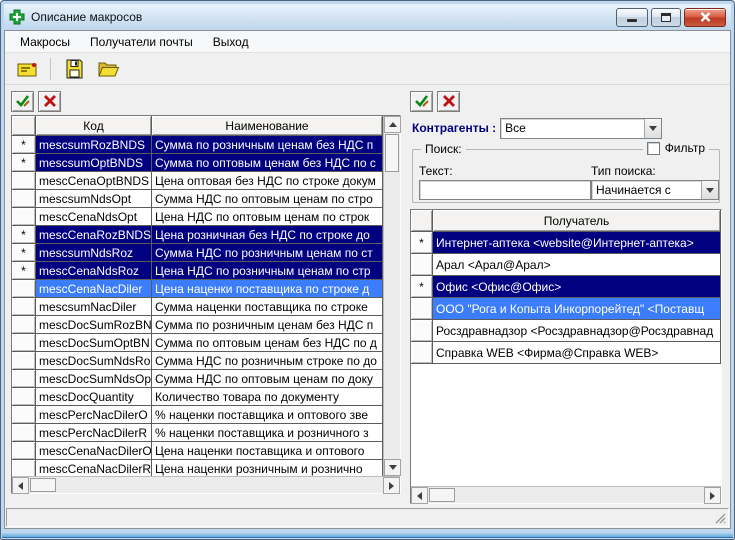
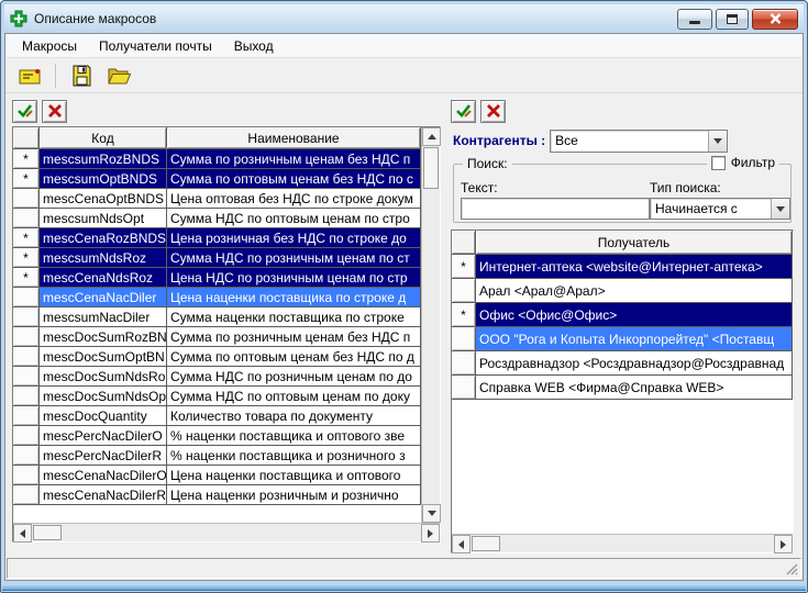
  Описание макросов
  Макросы
  Получатели почты
  Выход
  Код
  Наименование
  *
  mescsumRozBNDS
  Сумма по розничным ценам без НДС п
  *
  mescsumOptBNDS
  Сумма по оптовым ценам без НДС по с
  mescCenaOptBNDS
  Цена оптовая без НДС по строке докум
  mescsumNdsOpt
  Сумма НДС по оптовым ценам по стро
- mescCenaNdsOpt
- Цена НДС по оптовым ценам по строк
  *
  mescCenaRozBNDS
  Цена розничная без НДС по строке до
  *
  mescsumNdsRoz
  Сумма НДС по розничным ценам по ст
  *
  mescCenaNdsRoz
  Цена НДС по розничным ценам по стр
  mescCenaNacDiler
  Цена наценки поставщика по строке д
  mescsumNacDiler
  Сумма наценки поставщика по строке
  mescDocSumRozBN
  Сумма по розничным ценам без НДС п
  mescDocSumOptBN
  Сумма по оптовым ценам без НДС по д
  mescDocSumNdsRo
- Сумма НДС по розничным строке по до
+ Сумма НДС по розничным ценам по до
  mescDocSumNdsOp
  Сумма НДС по оптовым ценам по доку
  mescDocQuantity
  Количество товара по документу
  mescPercNacDilerO
  % наценки поставщика и оптового зве
  mescPercNacDilerR
  % наценки поставщика и розничного з
  mescCenaNacDilerO
  Цена наценки поставщика и оптового
  mescCenaNacDilerR
  Цена наценки розничным и рознично
  Контрагенты :
  Все
  Поиск:
  Фильтр
  Текст:
  Тип поиска:
  Начинается с
  Получатель
  *
  Интернет-аптека <website@Интернет-аптека>
  Арал <Арал@Арал>
  *
  Офис <Офис@Офис>
  ООО "Рога и Копыта Инкорпорейтед" <Поставщ
  Росздравнадзор <Росздравнадзор@Росздравнад
  Справка WEB <Фирма@Справка WEB>
